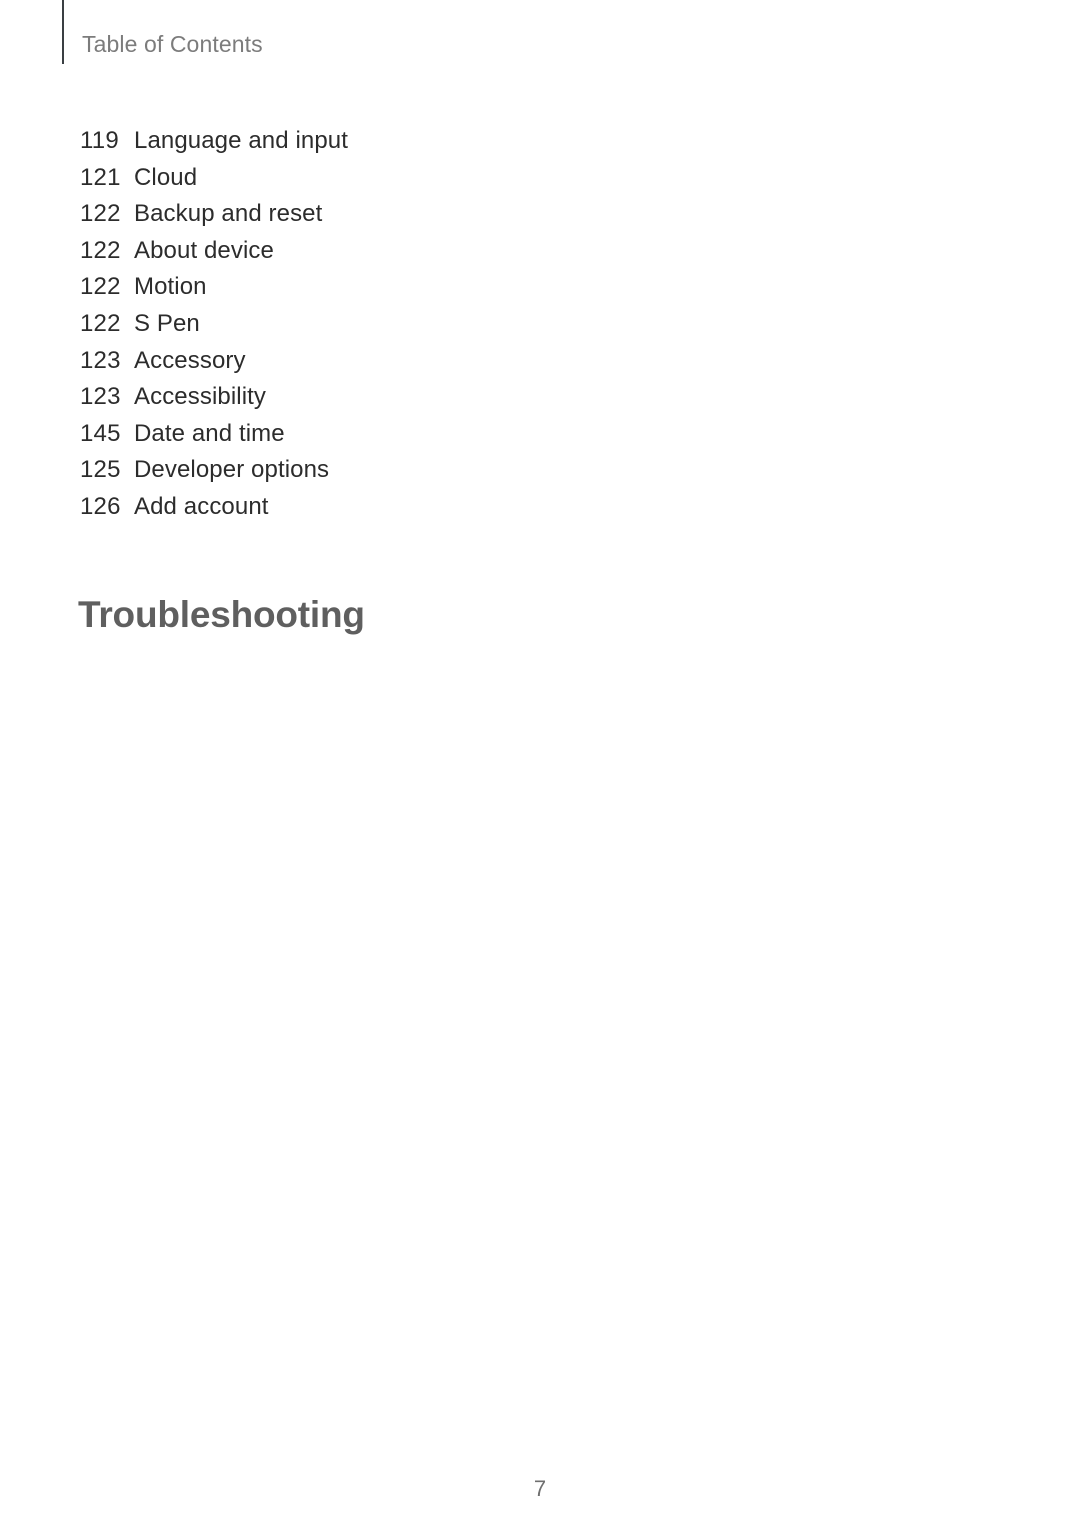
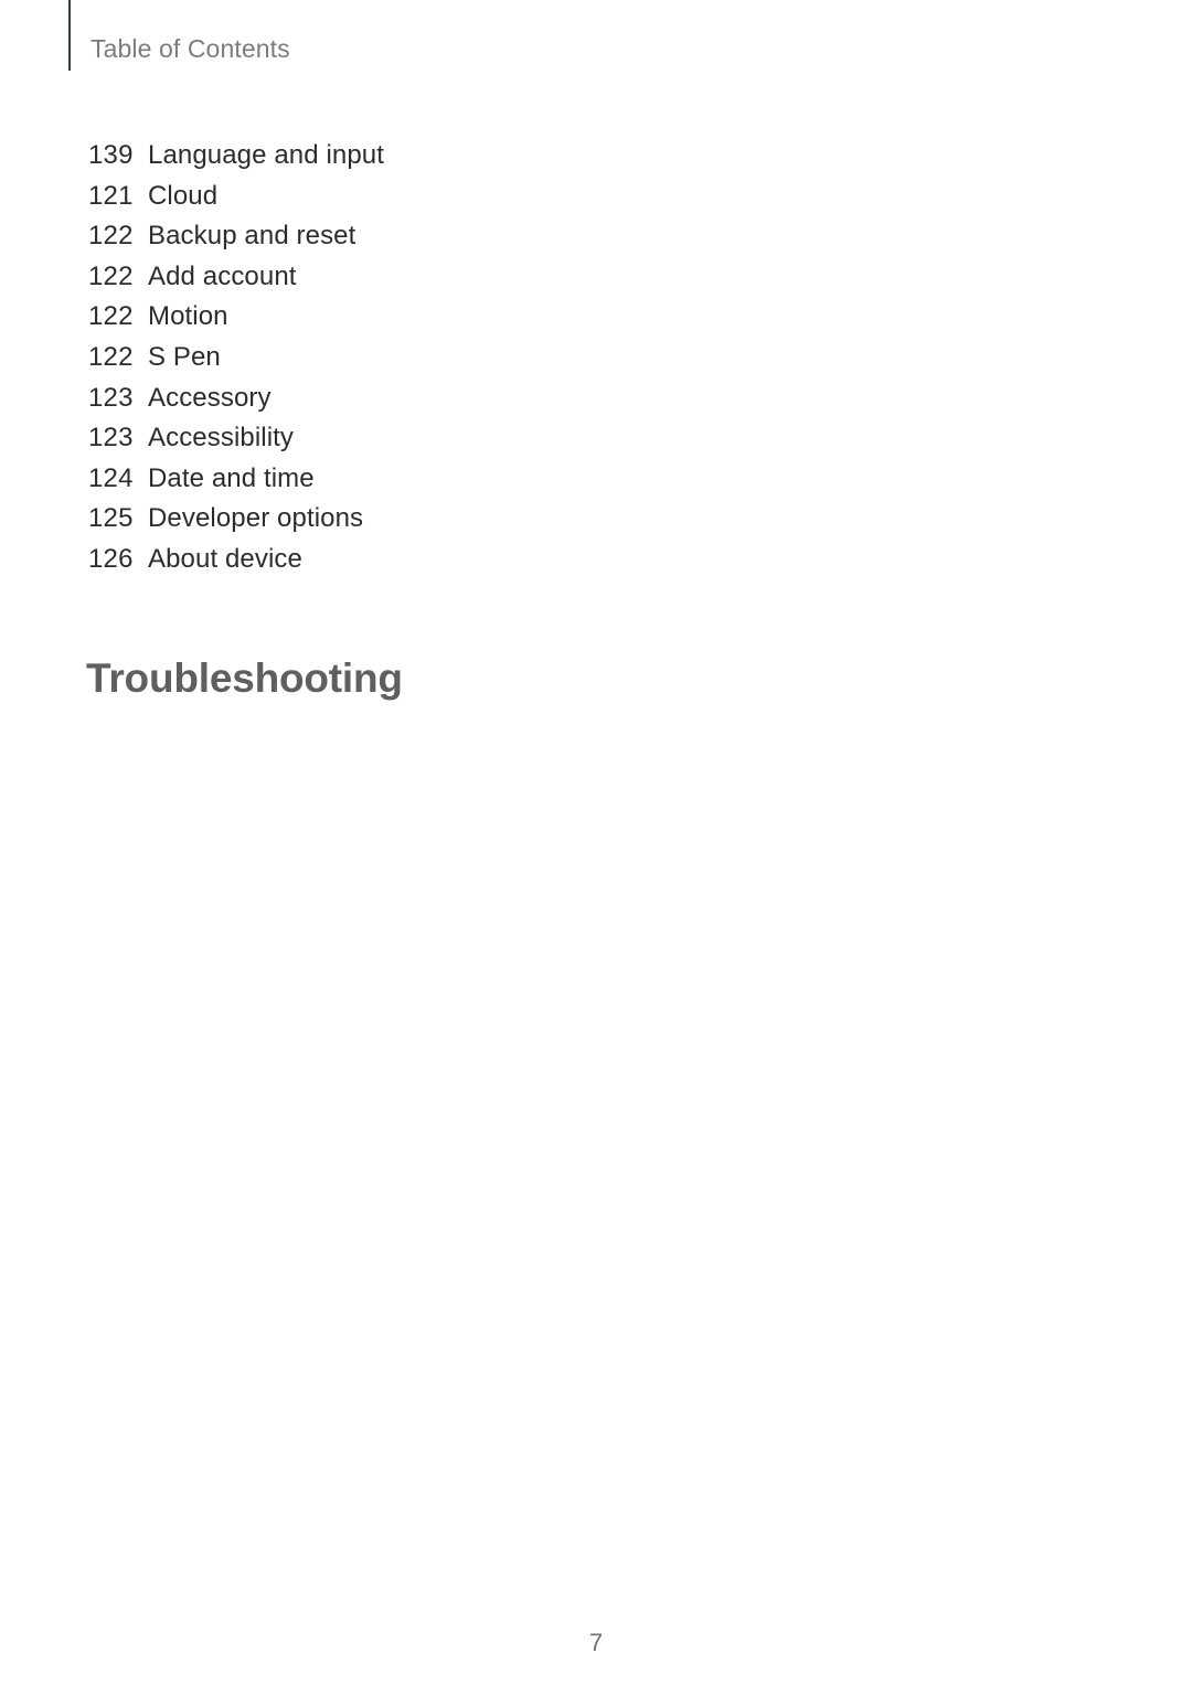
  Table of Contents
- 119
+ 139
  Language and input
  121
  Cloud
  122
  Backup and reset
  122
- About device
+ Add account
  122
  Motion
  122
  S Pen
  123
  Accessory
  123
  Accessibility
- 145
+ 124
  Date and time
  125
  Developer options
  126
- Add account
+ About device
  Troubleshooting
  7
